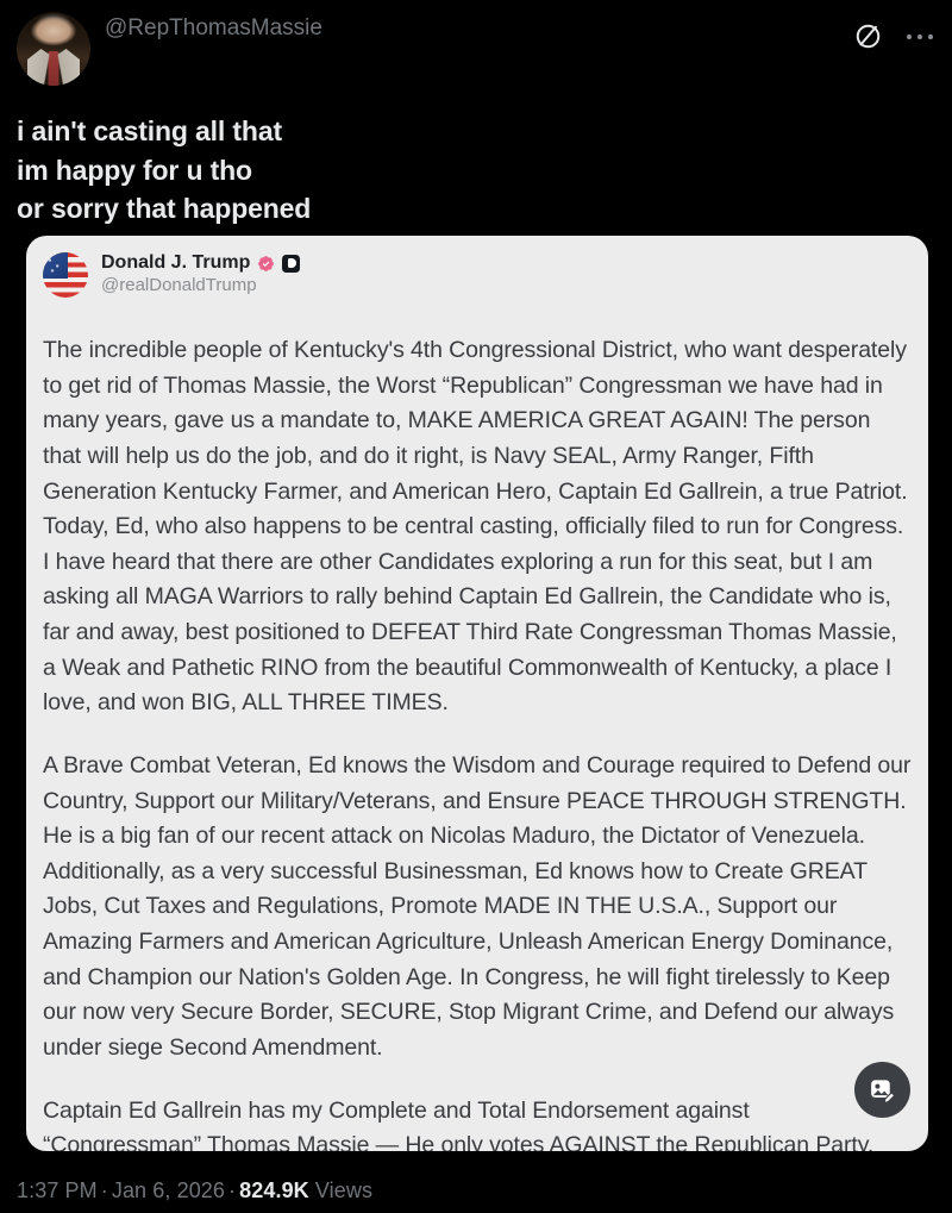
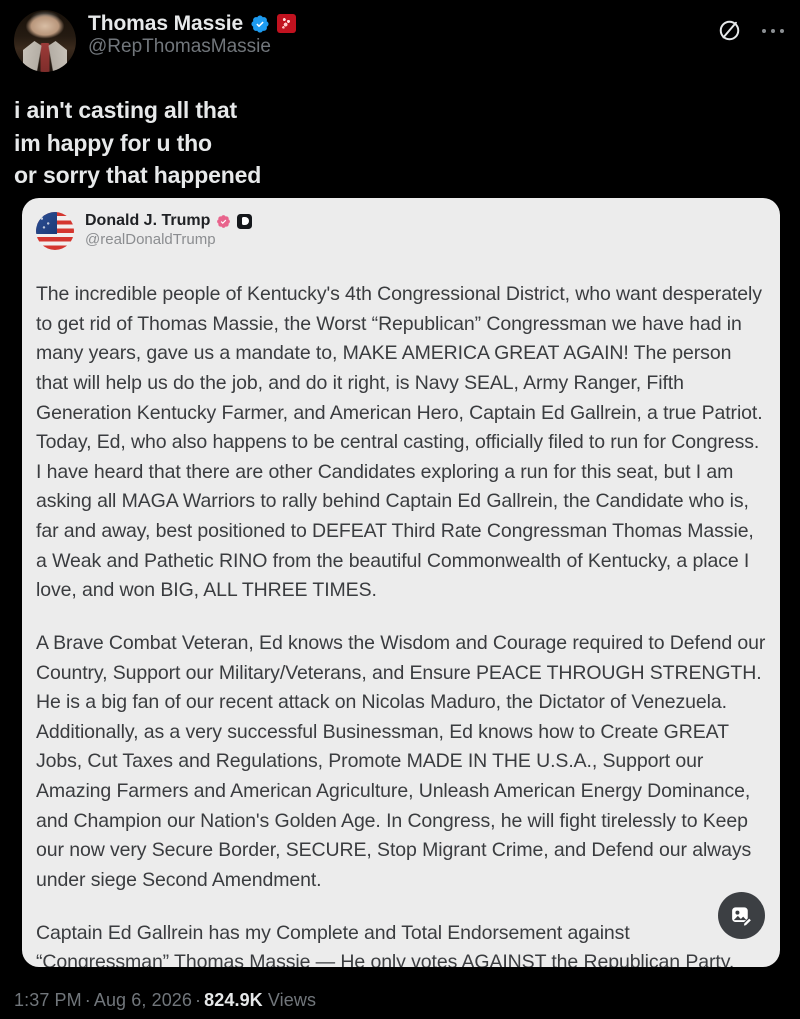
+ Thomas Massie
  @RepThomasMassie
  i ain't casting all that
  im happy for u tho
  or sorry that happened
  Donald J. Trump
  @realDonaldTrump
  The incredible people of Kentucky's 4th Congressional District, who want desperately to get rid of Thomas Massie, the Worst “Republican” Congressman we have had in many years, gave us a mandate to, MAKE AMERICA GREAT AGAIN! The person that will help us do the job, and do it right, is Navy SEAL, Army Ranger, Fifth Generation Kentucky Farmer, and American Hero, Captain Ed Gallrein, a true Patriot. Today, Ed, who also happens to be central casting, officially filed to run for Congress. I have heard that there are other Candidates exploring a run for this seat, but I am asking all MAGA Warriors to rally behind Captain Ed Gallrein, the Candidate who is, far and away, best positioned to DEFEAT Third Rate Congressman Thomas Massie, a Weak and Pathetic RINO from the beautiful Commonwealth of Kentucky, a place I love, and won BIG, ALL THREE TIMES.
  A Brave Combat Veteran, Ed knows the Wisdom and Courage required to Defend our Country, Support our Military/Veterans, and Ensure PEACE THROUGH STRENGTH. He is a big fan of our recent attack on Nicolas Maduro, the Dictator of Venezuela. Additionally, as a very successful Businessman, Ed knows how to Create GREAT Jobs, Cut Taxes and Regulations, Promote MADE IN THE U.S.A., Support our Amazing Farmers and American Agriculture, Unleash American Energy Dominance, and Champion our Nation's Golden Age. In Congress, he will fight tirelessly to Keep our now very Secure Border, SECURE, Stop Migrant Crime, and Defend our always under siege Second Amendment.
- 1:37 PM · Jan 6, 2026 · 824.9K Views
+ 1:37 PM · Aug 6, 2026 · 824.9K Views
